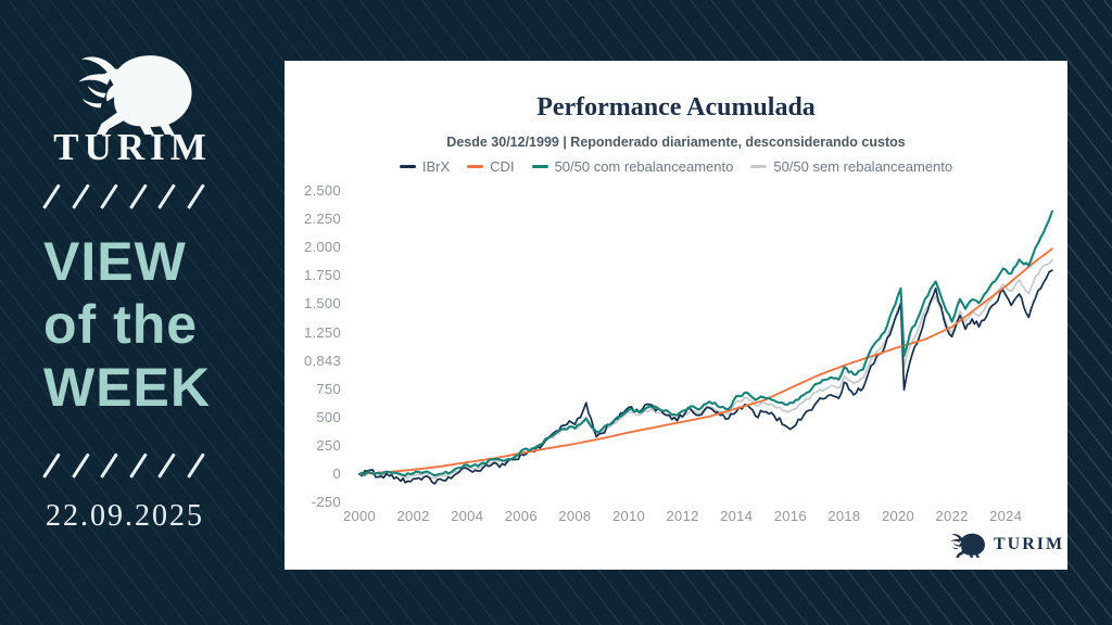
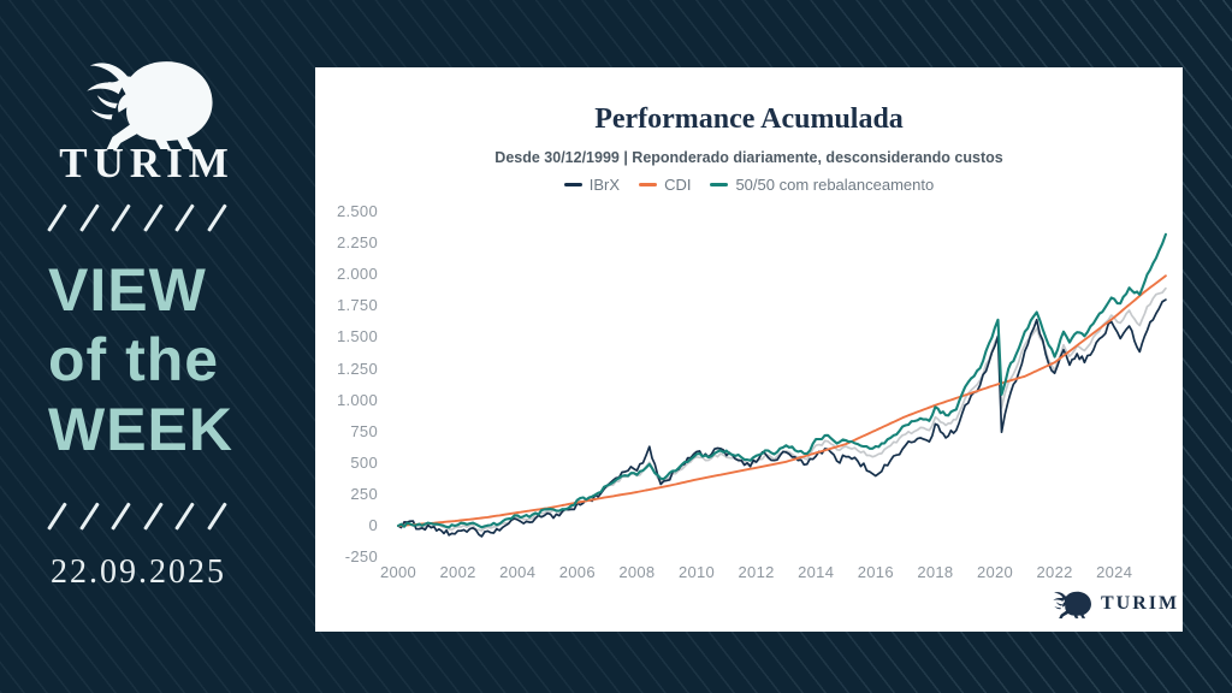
  TURIM
  VIEW
  of the
  WEEK
  22.09.2025
  Performance Acumulada
  Desde 30/12/1999 | Reponderado diariamente, desconsiderando custos
  IBrX
  CDI
  50/50 com rebalanceamento
- 50/50 sem rebalanceamento
  2.500
  2.250
  2.000
  1.750
  1.500
  1.250
- 0.843
+ 1.000
  750
  500
  250
  0
  -250
  2000
  2002
  2004
  2006
  2008
  2010
  2012
  2014
  2016
  2018
  2020
  2022
  2024
  TURIM
